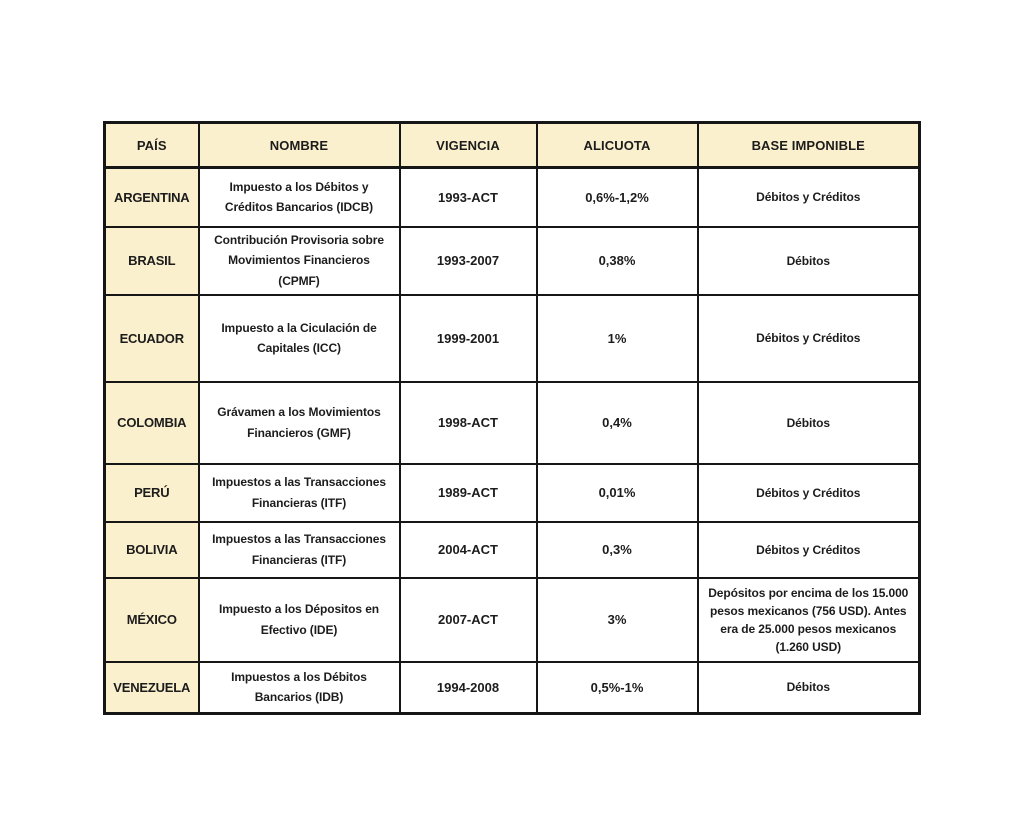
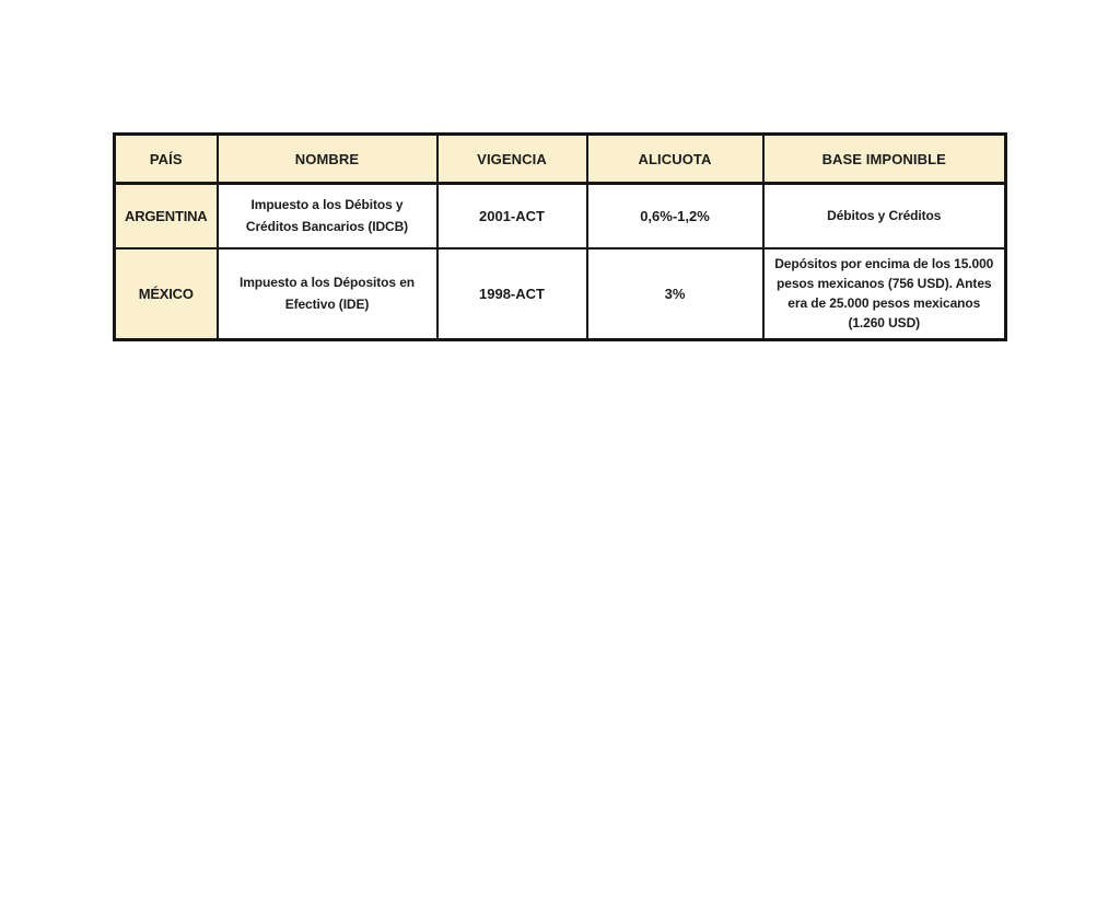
  PAÍS	NOMBRE	VIGENCIA	ALICUOTA	BASE IMPONIBLE
- ARGENTINA	Impuesto a los Débitos y Créditos Bancarios (IDCB)	1993-ACT	0,6%-1,2%	Débitos y Créditos
+ ARGENTINA	Impuesto a los Débitos y Créditos Bancarios (IDCB)	2001-ACT	0,6%-1,2%	Débitos y Créditos
- BRASIL	Contribución Provisoria sobre Movimientos Financieros (CPMF)	1993-2007	0,38%	Débitos
- ECUADOR	Impuesto a la Ciculación de Capitales (ICC)	1999-2001	1%	Débitos y Créditos
- COLOMBIA	Grávamen a los Movimientos Financieros (GMF)	1998-ACT	0,4%	Débitos
- PERÚ	Impuestos a las Transacciones Financieras (ITF)	1989-ACT	0,01%	Débitos y Créditos
- BOLIVIA	Impuestos a las Transacciones Financieras (ITF)	2004-ACT	0,3%	Débitos y Créditos
- MÉXICO	Impuesto a los Dépositos en Efectivo (IDE)	2007-ACT	3%	Depósitos por encima de los 15.000 pesos mexicanos (756 USD). Antes era de 25.000 pesos mexicanos (1.260 USD)
+ MÉXICO	Impuesto a los Dépositos en Efectivo (IDE)	1998-ACT	3%	Depósitos por encima de los 15.000 pesos mexicanos (756 USD). Antes era de 25.000 pesos mexicanos (1.260 USD)
- VENEZUELA	Impuestos a los Débitos Bancarios (IDB)	1994-2008	0,5%-1%	Débitos
